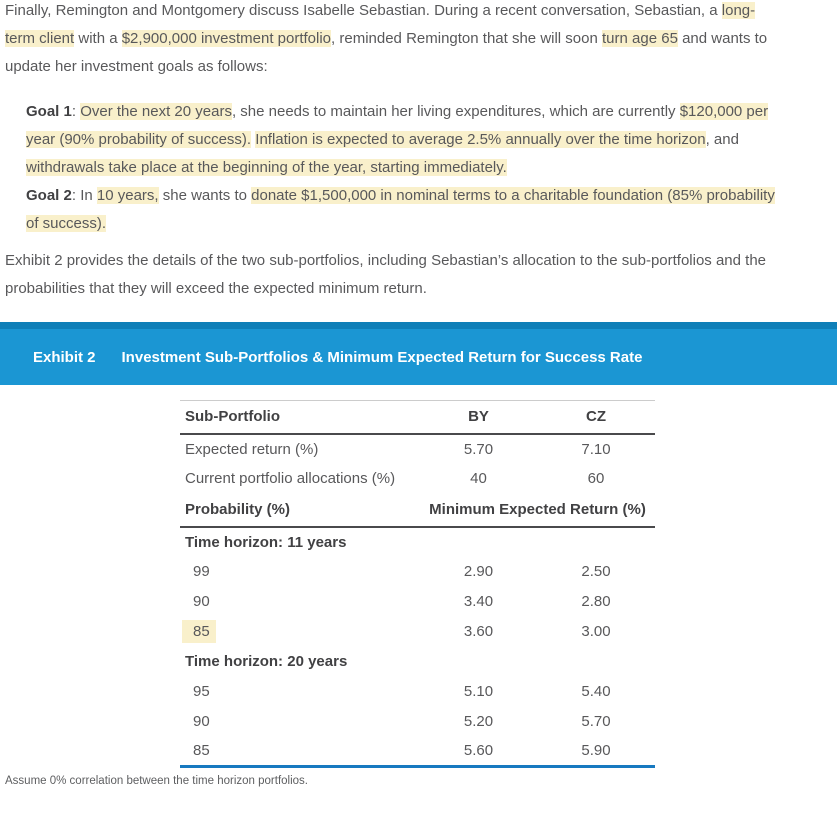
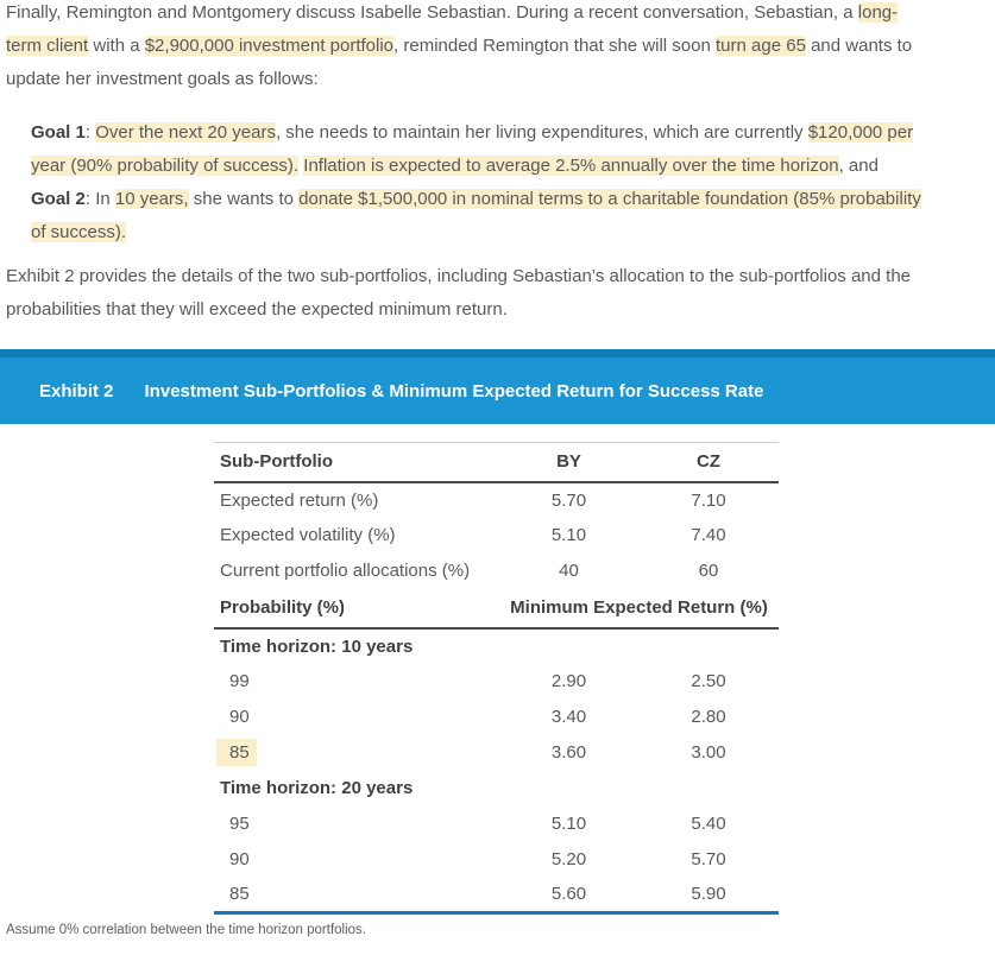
  Finally, Remington and Montgomery discuss Isabelle Sebastian. During a recent conversation, Sebastian, a long-
  term client with a $2,900,000 investment portfolio, reminded Remington that she will soon turn age 65 and wants to
  update her investment goals as follows:
  Goal 1: Over the next 20 years, she needs to maintain her living expenditures, which are currently $120,000 per
  year (90% probability of success). Inflation is expected to average 2.5% annually over the time horizon, and
- withdrawals take place at the beginning of the year, starting immediately.
  Goal 2: In 10 years, she wants to donate $1,500,000 in nominal terms to a charitable foundation (85% probability
  of success).
  Exhibit 2 provides the details of the two sub-portfolios, including Sebastian’s allocation to the sub-portfolios and the
  probabilities that they will exceed the expected minimum return.
  Exhibit 2
  Investment Sub-Portfolios & Minimum Expected Return for Success Rate
  Sub-Portfolio	BY	CZ
  Expected return (%)	5.70	7.10
+ Expected volatility (%)	5.10	7.40
  Current portfolio allocations (%)	40	60
  Probability (%)	Minimum Expected Return (%)
- Time horizon: 11 years
+ Time horizon: 10 years
  99	2.90	2.50
  90	3.40	2.80
  85	3.60	3.00
  Time horizon: 20 years
  95	5.10	5.40
  90	5.20	5.70
  85	5.60	5.90
  Assume 0% correlation between the time horizon portfolios.
